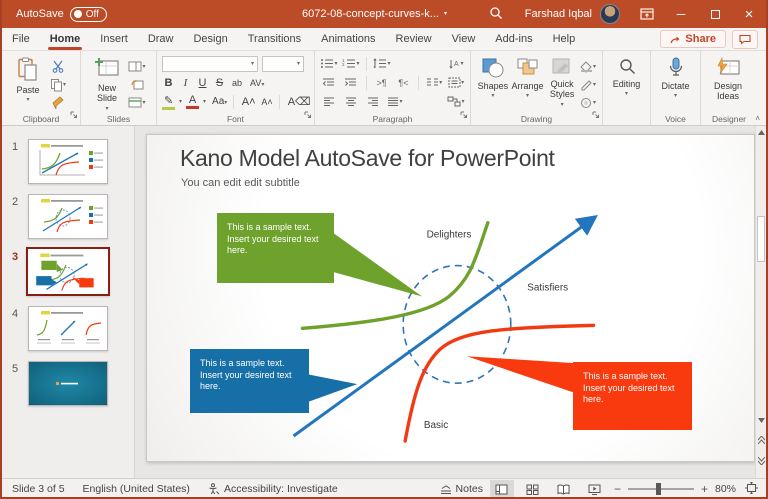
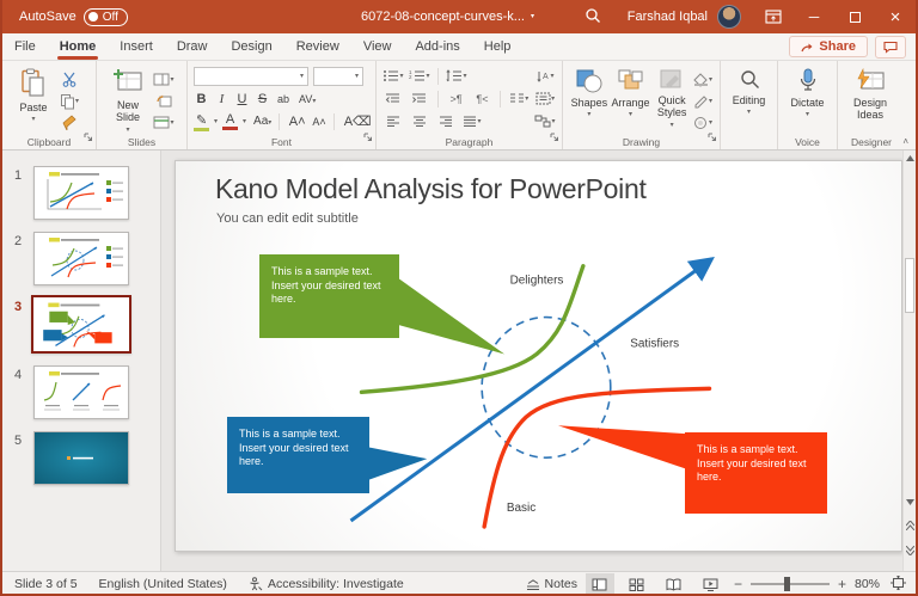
  AutoSave
  Off
  6072-08-concept-curves-k...
  Farshad Iqbal
  ─
  ×
  File
  Home
  Insert
  Draw
  Design
- Transitions
- Animations
  Review
  View
  Add-ins
  Help
  Share
  Paste
  Clipboard
  New Slide
  Slides
  B
  I
  U
  S
  ab
  ✎
  A
  A˄
  A˄
  A⌫
  Font
  >¶
  ¶<
  Paragraph
  Shapes
  Arrange
  Quick Styles
  Drawing
  Editing
  Dictate
  Voice
  Design Ideas
  Designer
  ˄
  1
  2
  3
  4
  5
- Kano Model AutoSave for PowerPoint
+ Kano Model Analysis for PowerPoint
  You can edit edit subtitle
  Delighters
  Satisfiers
  Basic
  This is a sample text.
  Insert your desired text here.
  This is a sample text.
  Insert your desired text here.
  This is a sample text.
  Insert your desired text here.
  Slide 3 of 5
  English (United States)
  Accessibility: Investigate
  Notes
  −
  +
  80%
